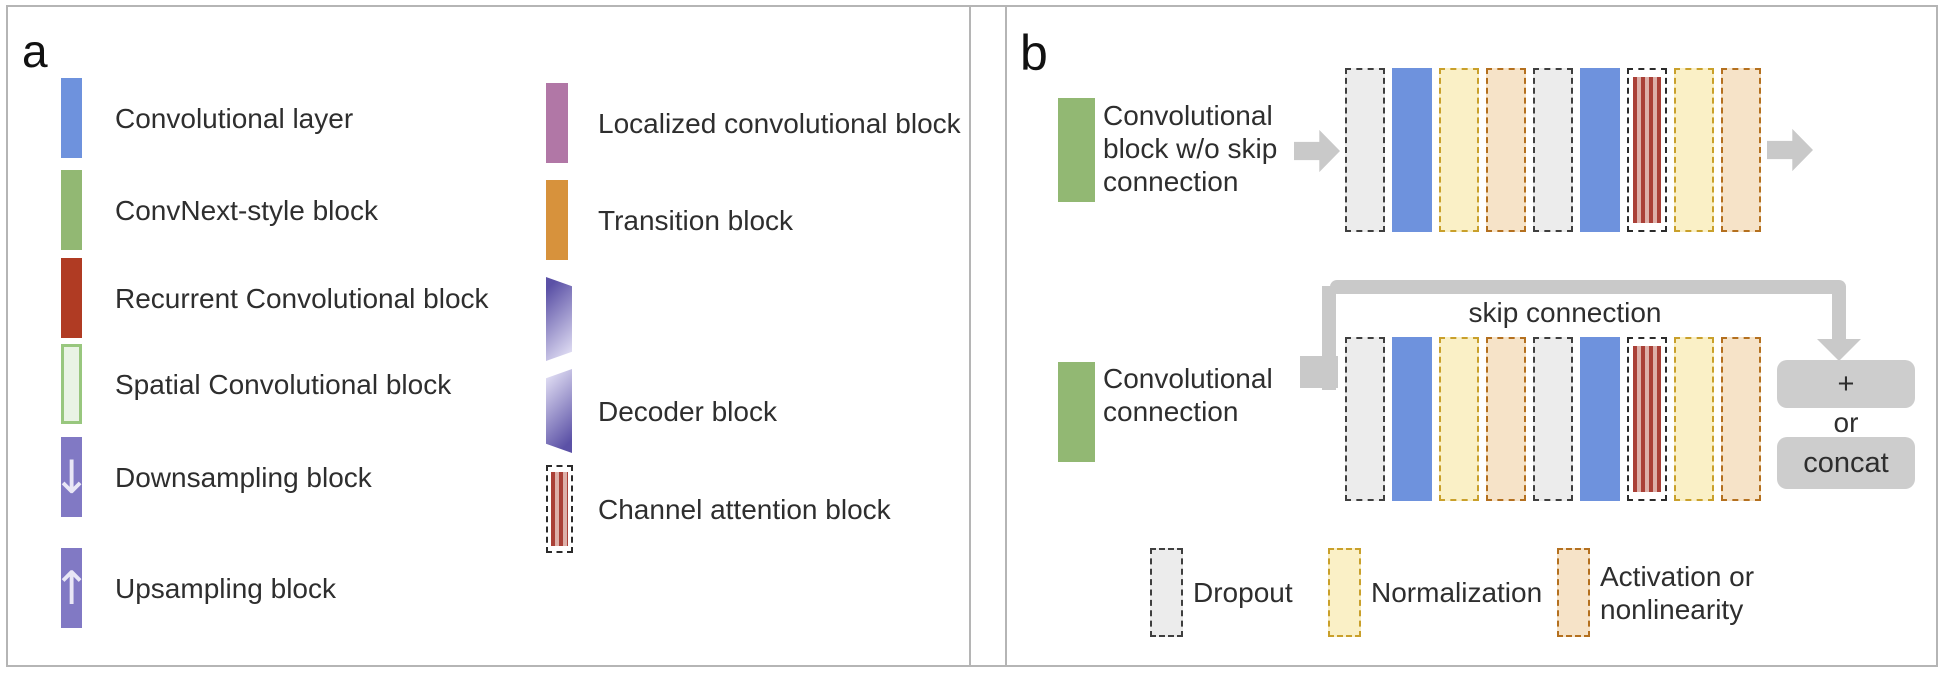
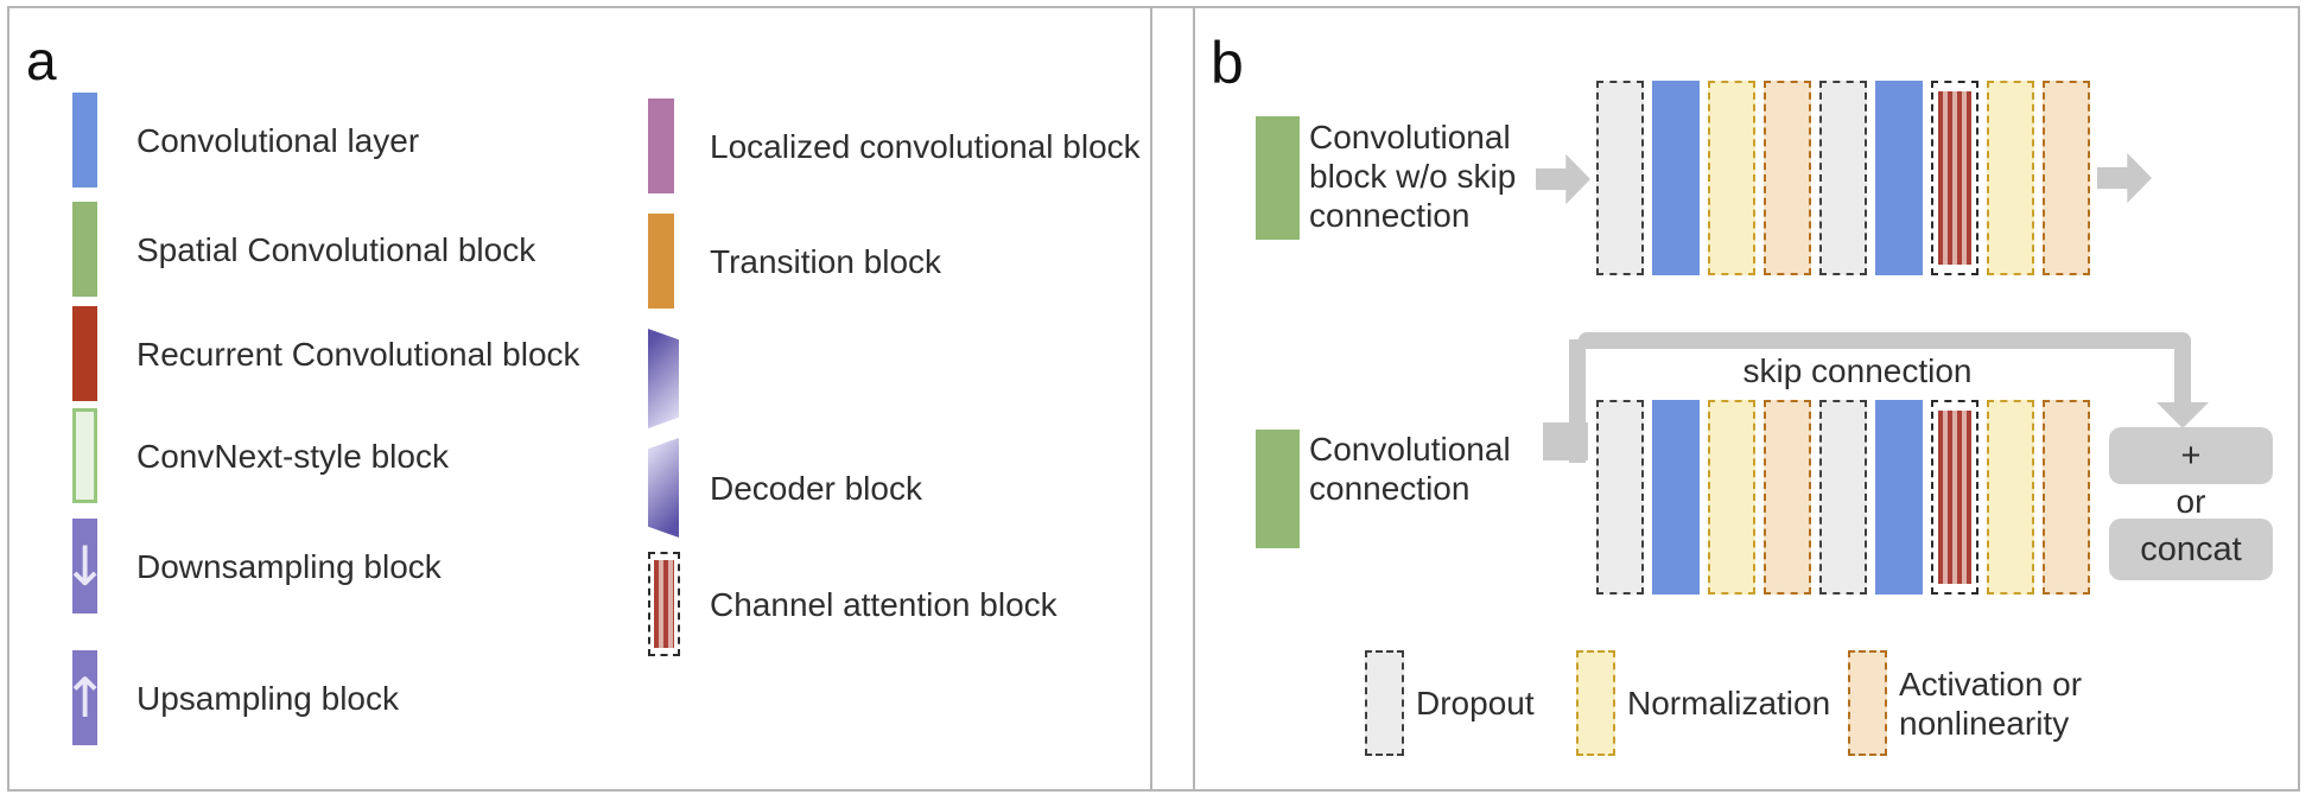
  a
  Convolutional layer
- ConvNext-style block
+ Spatial Convolutional block
  Recurrent Convolutional block
- Spatial Convolutional block
+ ConvNext-style block
  ↓
  Downsampling block
  ↑
  Upsampling block
  Localized convolutional block
  Transition block
  Decoder block
  Channel attention block
  b
  Convolutional
  block w/o skip
  connection
  skip connection
  Convolutional
  connection
  +
  or
  concat
  Dropout
  Normalization
  Activation or
  nonlinearity
